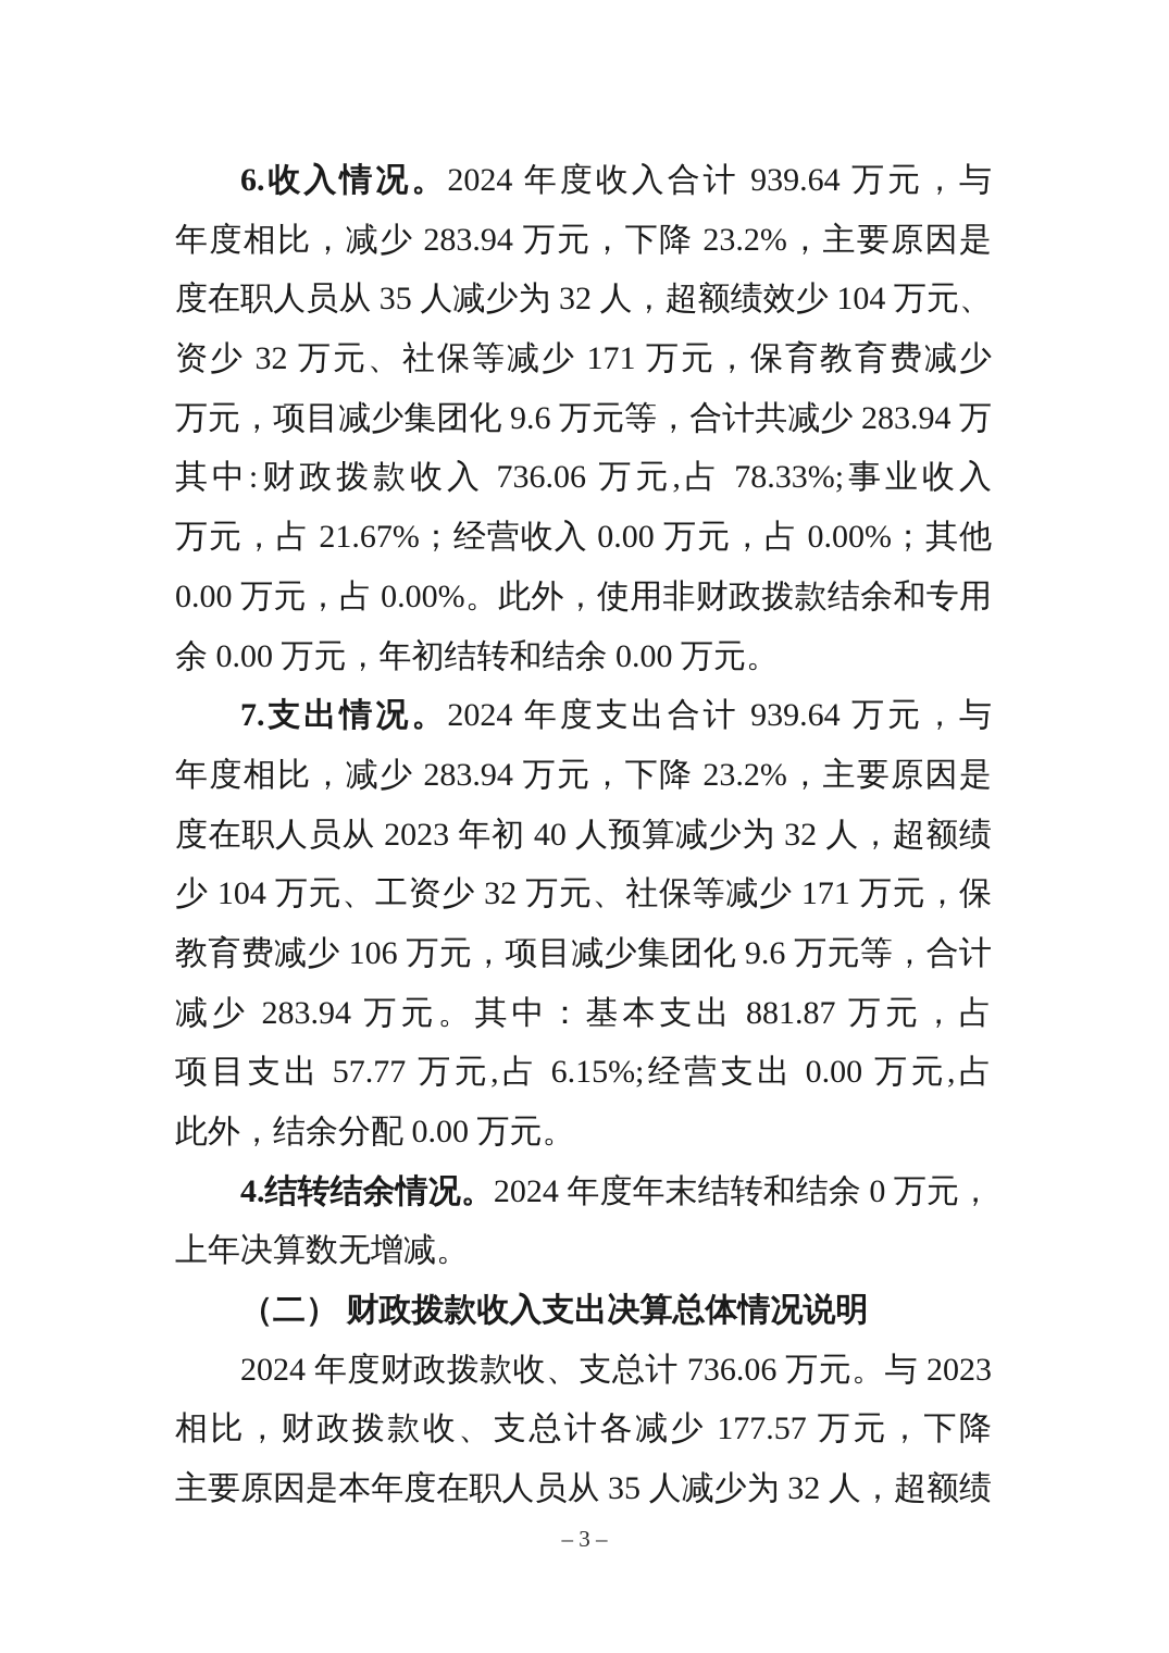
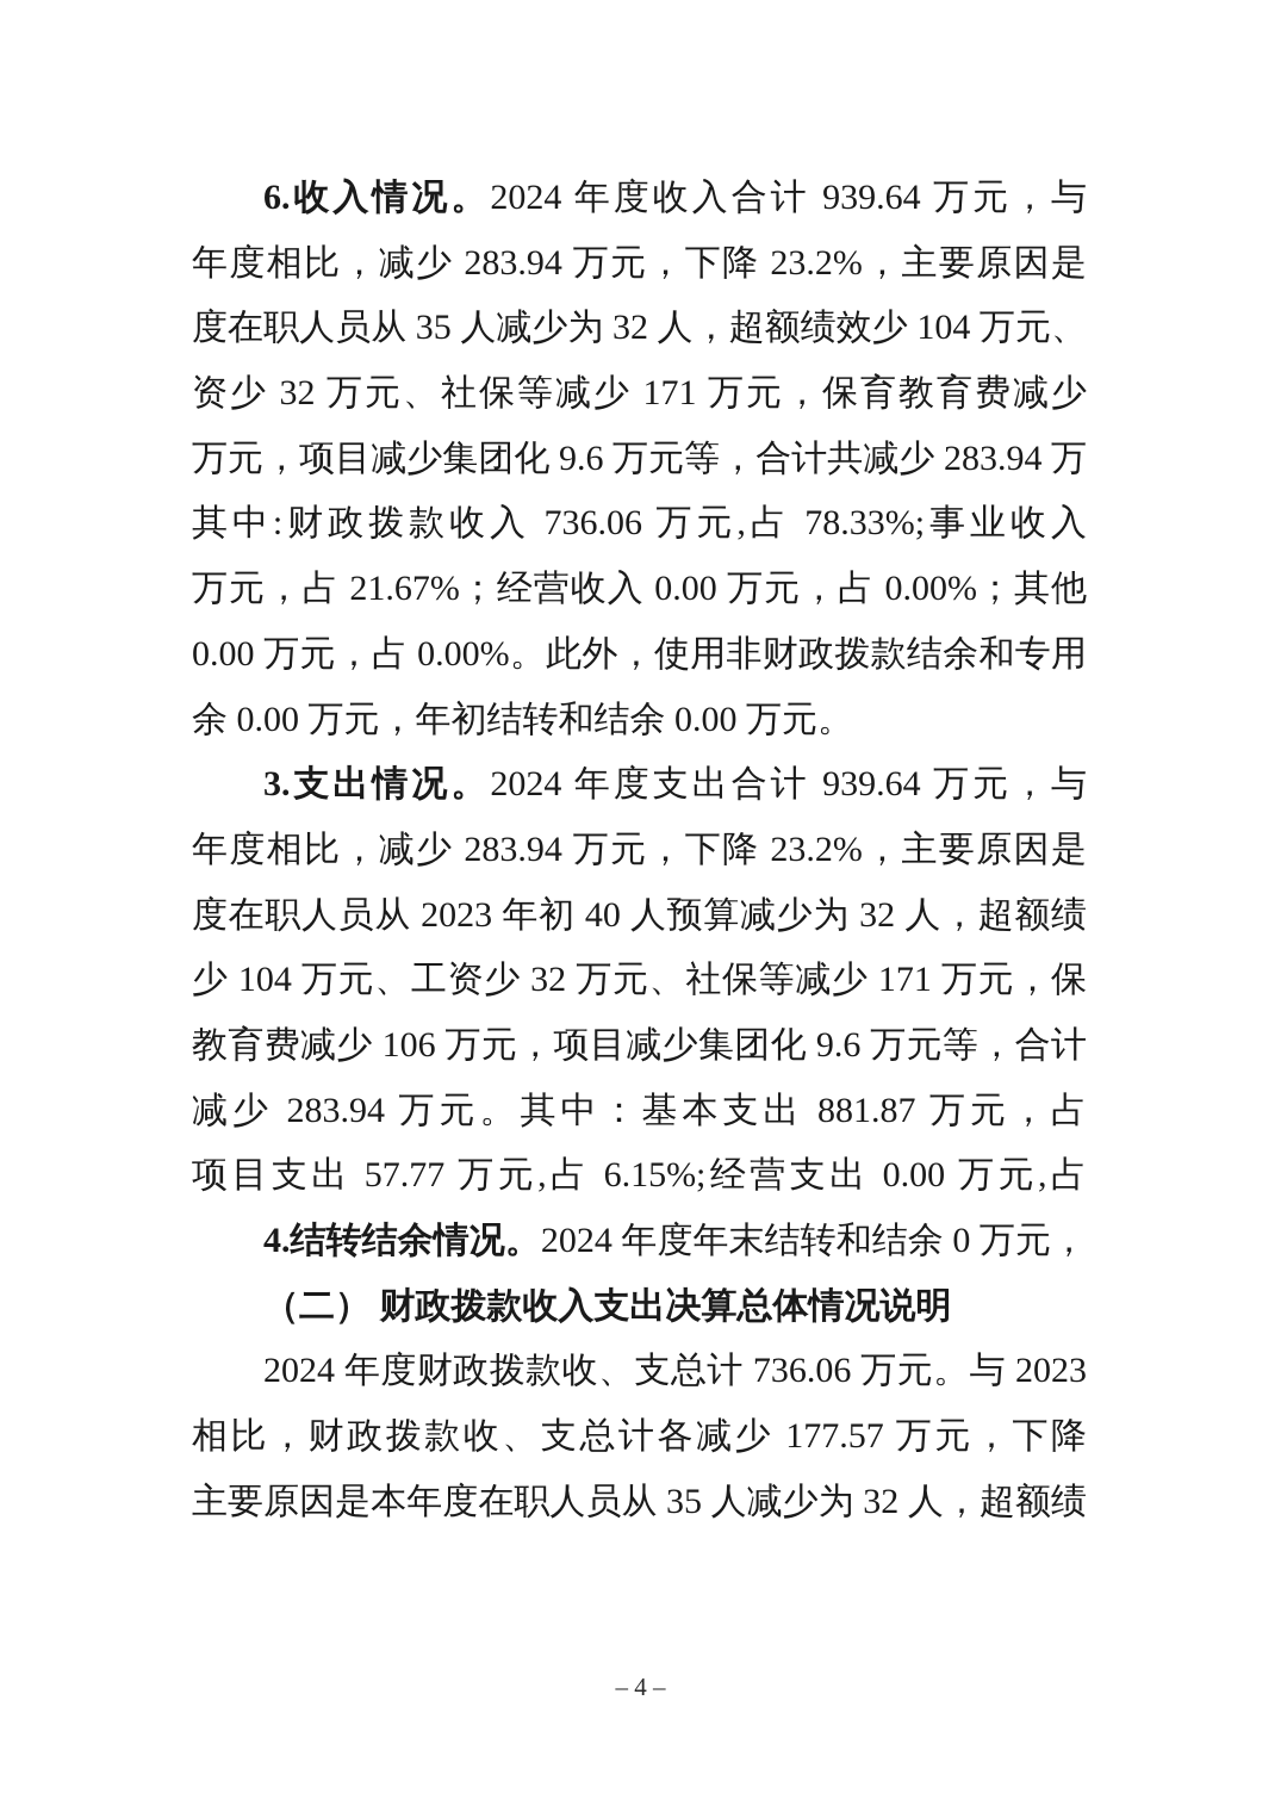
  6.收入情况。2024 年度收入合计 939.64 万元，与
  年度相比，减少 283.94 万元，下降 23.2%，主要原因是
  度在职人员从 35 人减少为 32 人，超额绩效少 104 万元、
  资少 32 万元、社保等减少 171 万元，保育教育费减少
  万元，项目减少集团化 9.6 万元等，合计共减少 283.94 万
  其中:财政拨款收入 736.06 万元,占 78.33%;事业收入
  万元，占 21.67%；经营收入 0.00 万元，占 0.00%；其他
  0.00 万元，占 0.00%。此外，使用非财政拨款结余和专用
  余 0.00 万元，年初结转和结余 0.00 万元。
- 7.支出情况。2024 年度支出合计 939.64 万元，与
+ 3.支出情况。2024 年度支出合计 939.64 万元，与
  年度相比，减少 283.94 万元，下降 23.2%，主要原因是
  度在职人员从 2023 年初 40 人预算减少为 32 人，超额绩
  少 104 万元、工资少 32 万元、社保等减少 171 万元，保
  教育费减少 106 万元，项目减少集团化 9.6 万元等，合计
  减少 283.94 万元。其中：基本支出 881.87 万元，占
  项目支出 57.77 万元,占 6.15%;经营支出 0.00 万元,占
- 此外，结余分配 0.00 万元。
  4.结转结余情况。2024 年度年末结转和结余 0 万元，
- 上年决算数无增减。
  （二） 财政拨款收入支出决算总体情况说明
  2024 年度财政拨款收、支总计 736.06 万元。与 2023
  相比，财政拨款收、支总计各减少 177.57 万元，下降
  主要原因是本年度在职人员从 35 人减少为 32 人，超额绩
- – 3 –
+ – 4 –
